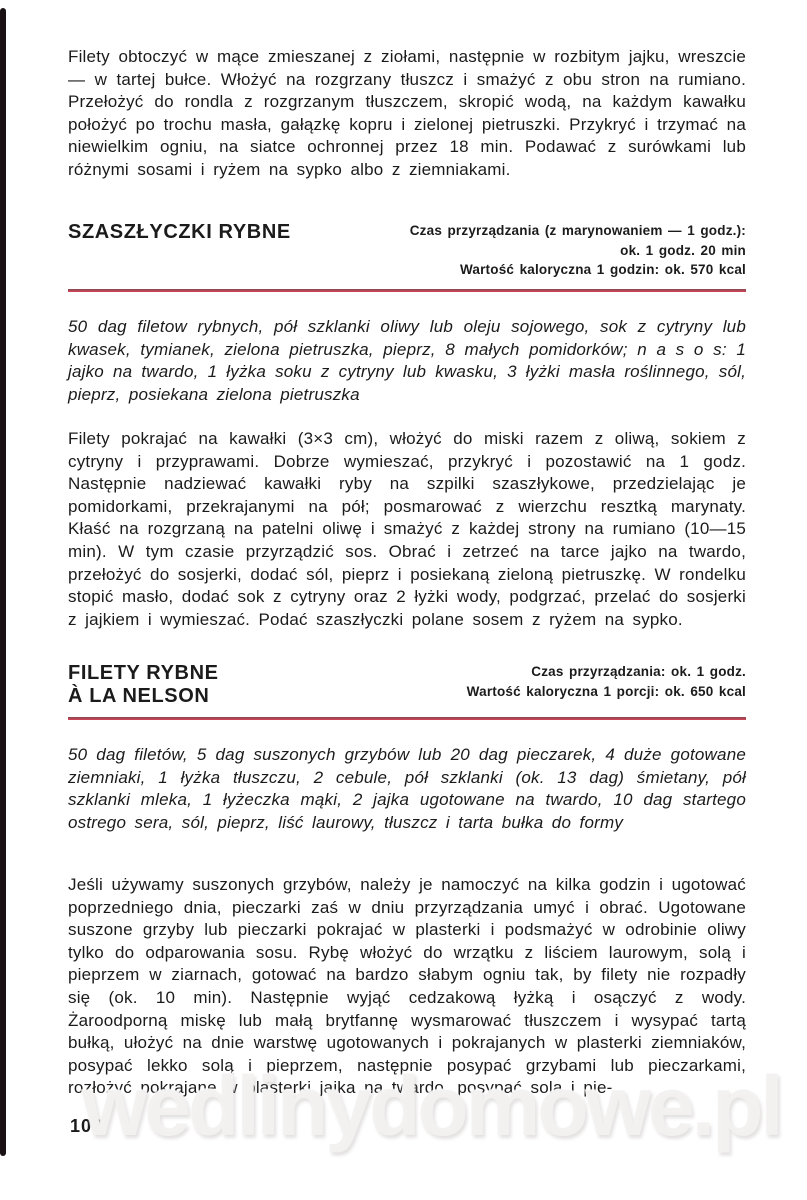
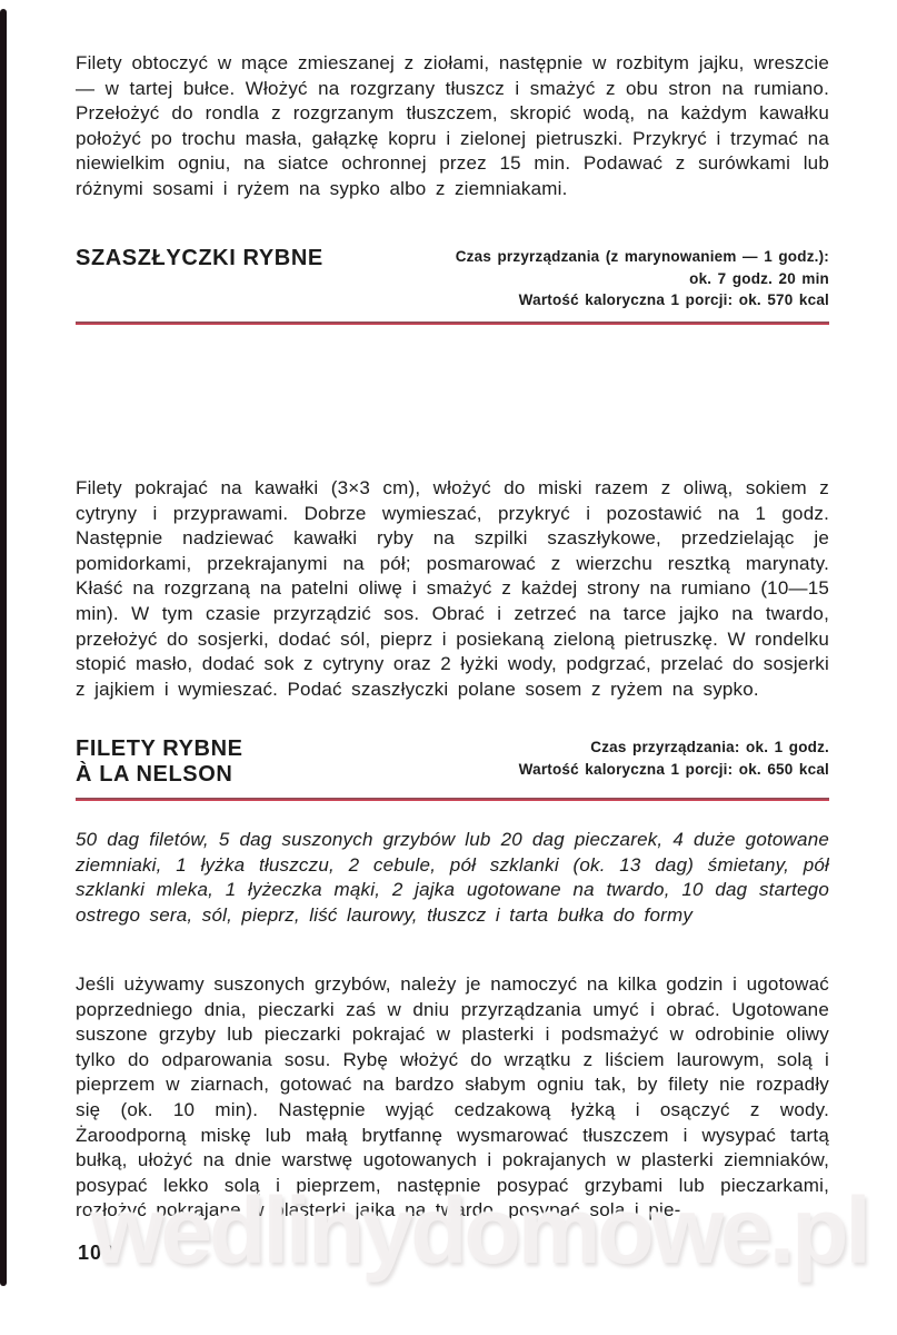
- Filety obtoczyć w mące zmieszanej z ziołami, następnie w rozbitym jajku, wreszcie — w tartej bułce. Włożyć na rozgrzany tłuszcz i smażyć z obu stron na rumiano. Przełożyć do rondla z rozgrzanym tłuszczem, skropić wodą, na każdym kawałku położyć po trochu masła, gałązkę kopru i zielonej pietruszki. Przykryć i trzymać na niewielkim ogniu, na siatce ochronnej przez 18 min. Podawać z surówkami lub różnymi sosami i ryżem na sypko albo z ziemniakami.
+ Filety obtoczyć w mące zmieszanej z ziołami, następnie w rozbitym jajku, wreszcie — w tartej bułce. Włożyć na rozgrzany tłuszcz i smażyć z obu stron na rumiano. Przełożyć do rondla z rozgrzanym tłuszczem, skropić wodą, na każdym kawałku położyć po trochu masła, gałązkę kopru i zielonej pietruszki. Przykryć i trzymać na niewielkim ogniu, na siatce ochronnej przez 15 min. Podawać z surówkami lub różnymi sosami i ryżem na sypko albo z ziemniakami.
  SZASZŁYCZKI RYBNE
  Czas przyrządzania (z marynowaniem — 1 godz.):
- ok. 1 godz. 20 min
+ ok. 7 godz. 20 min
- Wartość kaloryczna 1 godzin: ok. 570 kcal
+ Wartość kaloryczna 1 porcji: ok. 570 kcal
- 50 dag filetow rybnych, pół szklanki oliwy lub oleju sojowego, sok z cytryny lub kwasek, tymianek, zielona pietruszka, pieprz, 8 małych pomidorków; n a s o s: 1 jajko na twardo, 1 łyżka soku z cytryny lub kwasku, 3 łyżki masła roślinnego, sól, pieprz, posiekana zielona pietruszka
  Filety pokrajać na kawałki (3×3 cm), włożyć do miski razem z oliwą, sokiem z cytryny i przyprawami. Dobrze wymieszać, przykryć i pozostawić na 1 godz. Następnie nadziewać kawałki ryby na szpilki szaszłykowe, przedzielając je pomidorkami, przekrajanymi na pół; posmarować z wierzchu resztką marynaty. Kłaść na rozgrzaną na patelni oliwę i smażyć z każdej strony na rumiano (10—15 min). W tym czasie przyrządzić sos. Obrać i zetrzeć na tarce jajko na twardo, przełożyć do sosjerki, dodać sól, pieprz i posiekaną zieloną pietruszkę. W rondelku stopić masło, dodać sok z cytryny oraz 2 łyżki wody, podgrzać, przelać do sosjerki z jajkiem i wymieszać. Podać szaszłyczki polane sosem z ryżem na sypko.
  FILETY RYBNE
  À LA NELSON
  Czas przyrządzania: ok. 1 godz.
  Wartość kaloryczna 1 porcji: ok. 650 kcal
  50 dag filetów, 5 dag suszonych grzybów lub 20 dag pieczarek, 4 duże gotowane ziemniaki, 1 łyżka tłuszczu, 2 cebule, pół szklanki (ok. 13 dag) śmietany, pół szklanki mleka, 1 łyżeczka mąki, 2 jajka ugotowane na twardo, 10 dag startego ostrego sera, sól, pieprz, liść laurowy, tłuszcz i tarta bułka do formy
  Jeśli używamy suszonych grzybów, należy je namoczyć na kilka godzin i ugotować poprzedniego dnia, pieczarki zaś w dniu przyrządzania umyć i obrać. Ugotowane suszone grzyby lub pieczarki pokrajać w plasterki i podsmażyć w odrobinie oliwy tylko do odparowania sosu. Rybę włożyć do wrzątku z liściem laurowym, solą i pieprzem w ziarnach, gotować na bardzo słabym ogniu tak, by filety nie rozpadły się (ok. 10 min). Następnie wyjąć cedzakową łyżką i osączyć z wody. Żaroodporną miskę lub małą brytfannę wysmarować tłuszczem i wysypać tartą bułką, ułożyć na dnie warstwę ugotowanych i pokrajanych w plasterki ziemniaków, posypać lekko solą i pieprzem, następnie posypać grzybami lub pieczarkami, rozłożyć pokrajane w plasterki jajka na twardo, posypać solą i pie-
  102
  wedlinydomowe.pl
